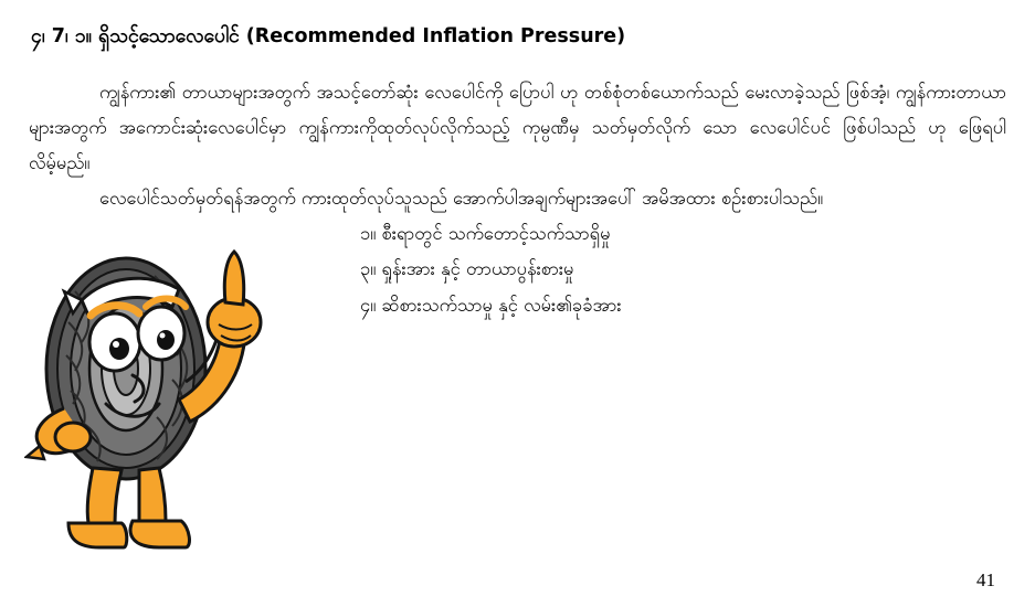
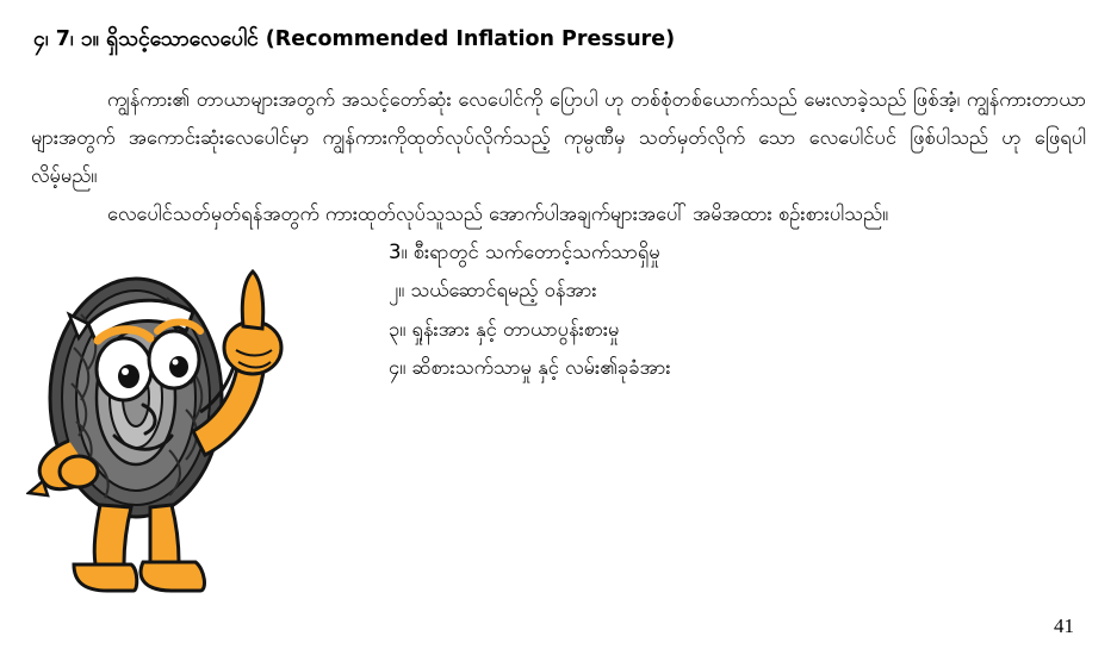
  ၄၊ 7၊ ၁။ ရှိသင့်သောလေပေါင် (Recommended Inflation Pressure)
  ကျွန်ကား၏ တာယာများအတွက် အသင့်တော်ဆုံး လေပေါင်ကို ပြောပါ ဟု တစ်စုံတစ်ယောက်သည် မေးလာခဲ့သည် ဖြစ်အံ့၊ ကျွန်ကားတာယာများအတွက် အကောင်းဆုံးလေပေါင်မှာ ကျွန်ကားကိုထုတ်လုပ်လိုက်သည့် ကုမ္ပဏီမှ သတ်မှတ်လိုက် သော လေပေါင်ပင် ဖြစ်ပါသည် ဟု ဖြေရပါလိမ့်မည်။
  လေပေါင်သတ်မှတ်ရန်အတွက် ကားထုတ်လုပ်သူသည် အောက်ပါအချက်များအပေါ် အမိအထား စဉ်းစားပါသည်။
- ၁။ စီးရာတွင် သက်တောင့်သက်သာရှိမှု
+ 3။ စီးရာတွင် သက်တောင့်သက်သာရှိမှု
+ ၂။ သယ်ဆောင်ရမည့် ဝန်အား
  ၃။ ရှုန်းအား နှင့် တာယာပွန်းစားမှု
  ၄။ ဆိစားသက်သာမှု နှင့် လမ်း၏ခုခံအား
  41
